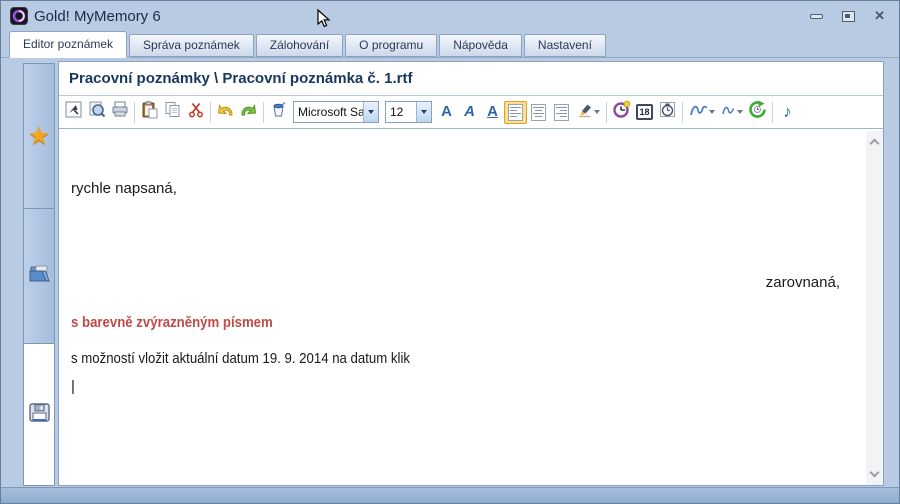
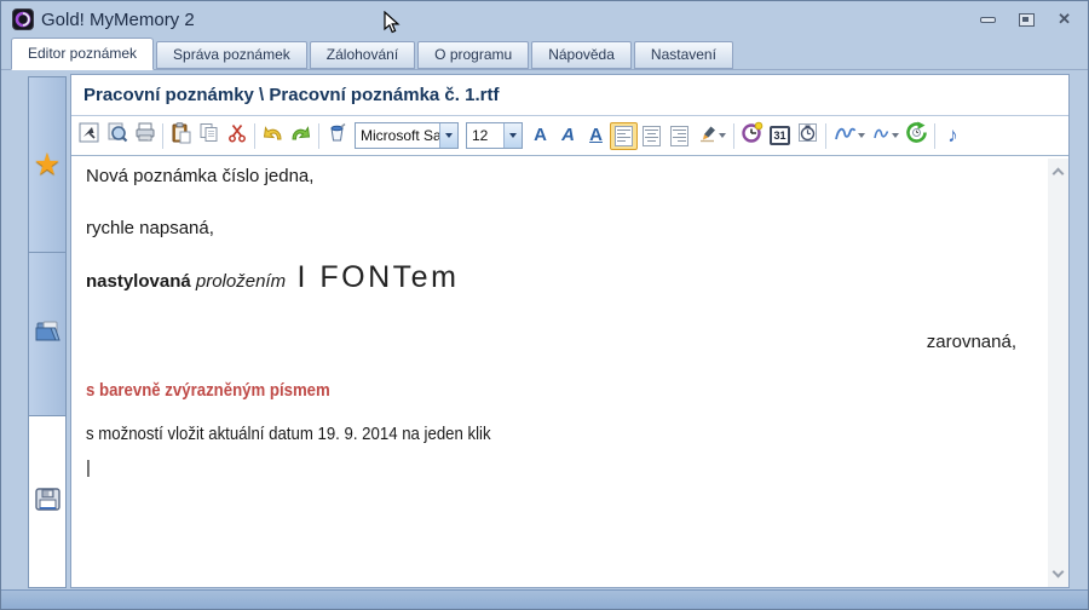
- Gold! MyMemory 6
+ Gold! MyMemory 2
  ✕
  Editor poznámek
  Správa poznámek
  Zálohování
  O programu
  Nápověda
  Nastavení
  ★
  Pracovní poznámky \ Pracovní poznámka č. 1.rtf
  12
  A
  A
  A
- 18
+ 31
  ♪
+ Nová poznámka číslo jedna,
  rychle napsaná,
+ nastylovaná proložením I FONTem
  zarovnaná,
  s barevně zvýrazněným písmem
- s možností vložit aktuální datum 19. 9. 2014 na datum klik
+ s možností vložit aktuální datum 19. 9. 2014 na jeden klik
  |
